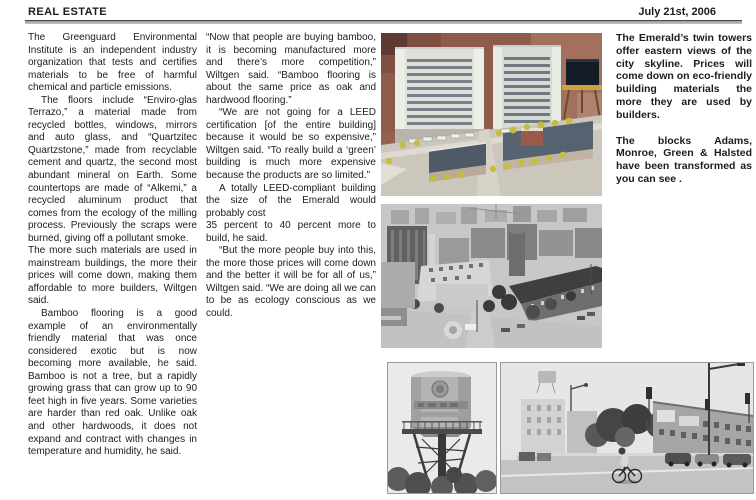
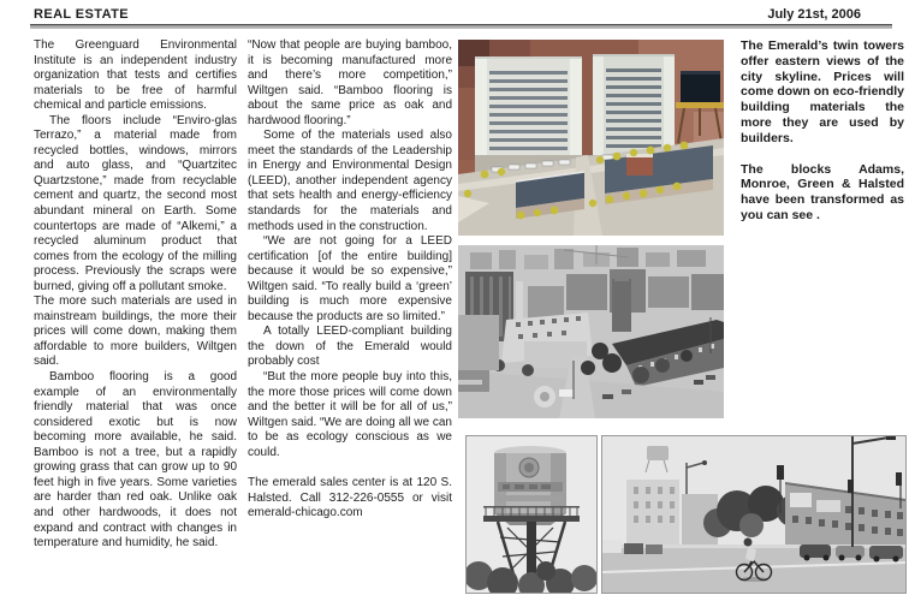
  REAL ESTATE
  July 21st, 2006
  The Greenguard Environmental Institute is an independent industry organization that tests and certifies materials to be free of harmful chemical and particle emissions.
  The floors include “Enviro-glas Terrazo,” a material made from recycled bottles, windows, mirrors and auto glass, and “Quartzitec Quartzstone,” made from recyclable cement and quartz, the second most abundant mineral on Earth. Some countertops are made of “Alkemi,” a recycled aluminum product that comes from the ecology of the milling process. Previously the scraps were burned, giving off a pollutant smoke.
  The more such materials are used in mainstream buildings, the more their prices will come down, making them affordable to more builders, Wiltgen said.
  Bamboo flooring is a good example of an environmentally friendly material that was once considered exotic but is now becoming more available, he said. Bamboo is not a tree, but a rapidly growing grass that can grow up to 90 feet high in five years. Some varieties are harder than red oak. Unlike oak and other hardwoods, it does not expand and contract with changes in temperature and humidity, he said.
  “Now that people are buying bamboo, it is becoming manufactured more and there’s more competition,” Wiltgen said. “Bamboo flooring is about the same price as oak and hardwood flooring.”
+ Some of the materials used also meet the standards of the Leadership in Energy and Environmental Design (LEED), another independent agency that sets health and energy-efficiency standards for the materials and methods used in the construction.
  “We are not going for a LEED certification [of the entire building] because it would be so expensive,” Wiltgen said. “To really build a ‘green’ building is much more expensive because the products are so limited.”
- A totally LEED-compliant building the size of the Emerald would probably cost
+ A totally LEED-compliant building the down of the Emerald would probably cost
- 35 percent to 40 percent more to build, he said.
  “But the more people buy into this, the more those prices will come down and the better it will be for all of us,” Wiltgen said. “We are doing all we can to be as ecology conscious as we could.
+ The emerald sales center is at 120 S. Halsted. Call 312-226-0555 or visit emerald-chicago.com
  The Emerald’s twin towers offer eastern views of the city skyline. Prices will come down on eco-friendly building materials the more they are used by builders.
  The blocks Adams, Monroe, Green & Halsted have been transformed as you can see .
